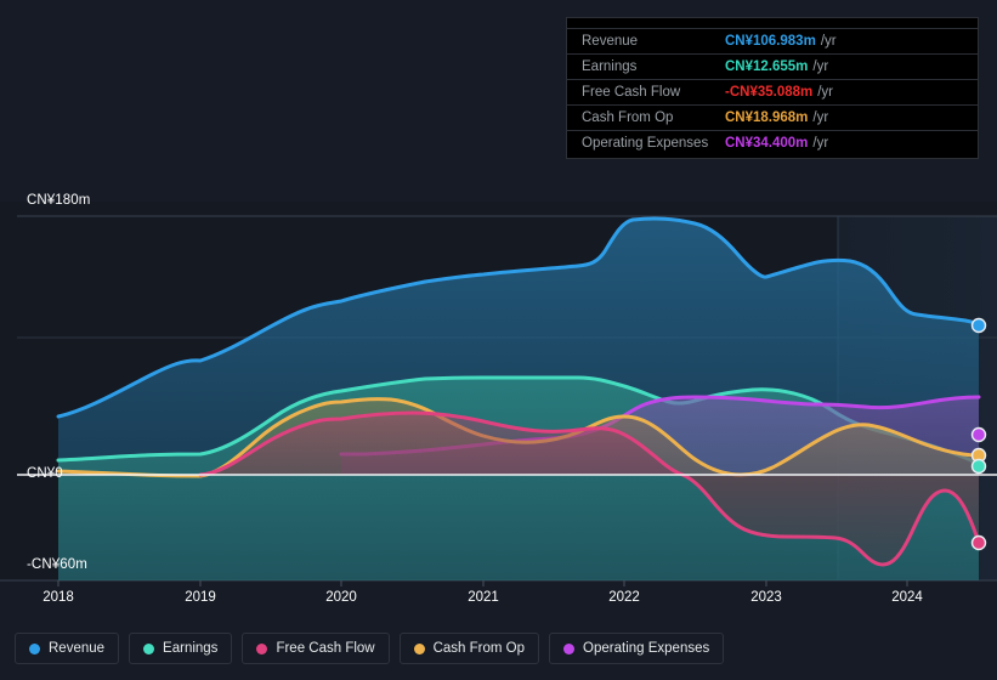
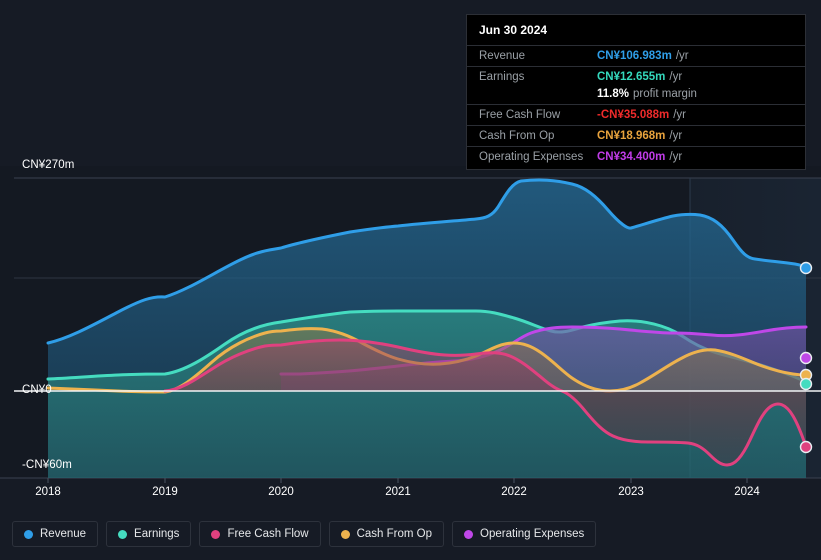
- CN¥180m
+ CN¥270m
  CN¥0
  -CN¥60m
  2018
  2019
  2020
  2021
  2022
  2023
  2024
+ Jun 30 2024
  Revenue
  CN¥106.983m
  /yr
  Earnings
  CN¥12.655m
  /yr
+ 11.8%
+ profit margin
  Free Cash Flow
  -CN¥35.088m
  /yr
  Cash From Op
  CN¥18.968m
  /yr
  Operating Expenses
  CN¥34.400m
  /yr
  Revenue
  Earnings
  Free Cash Flow
  Cash From Op
  Operating Expenses
